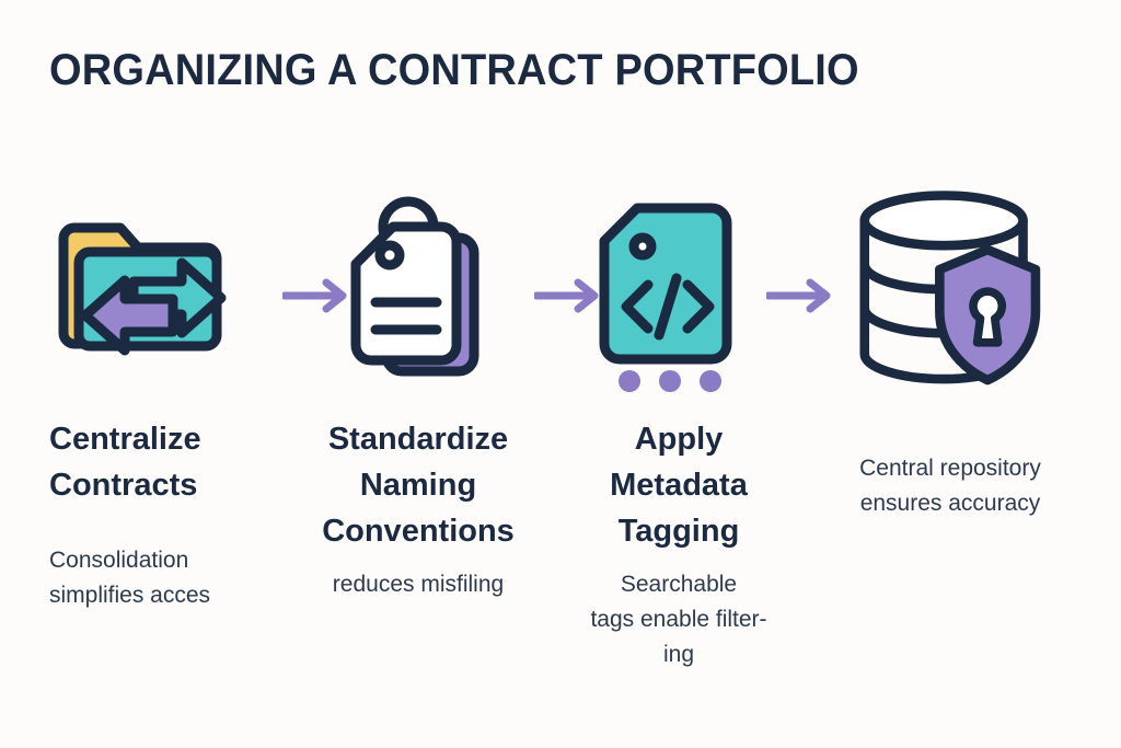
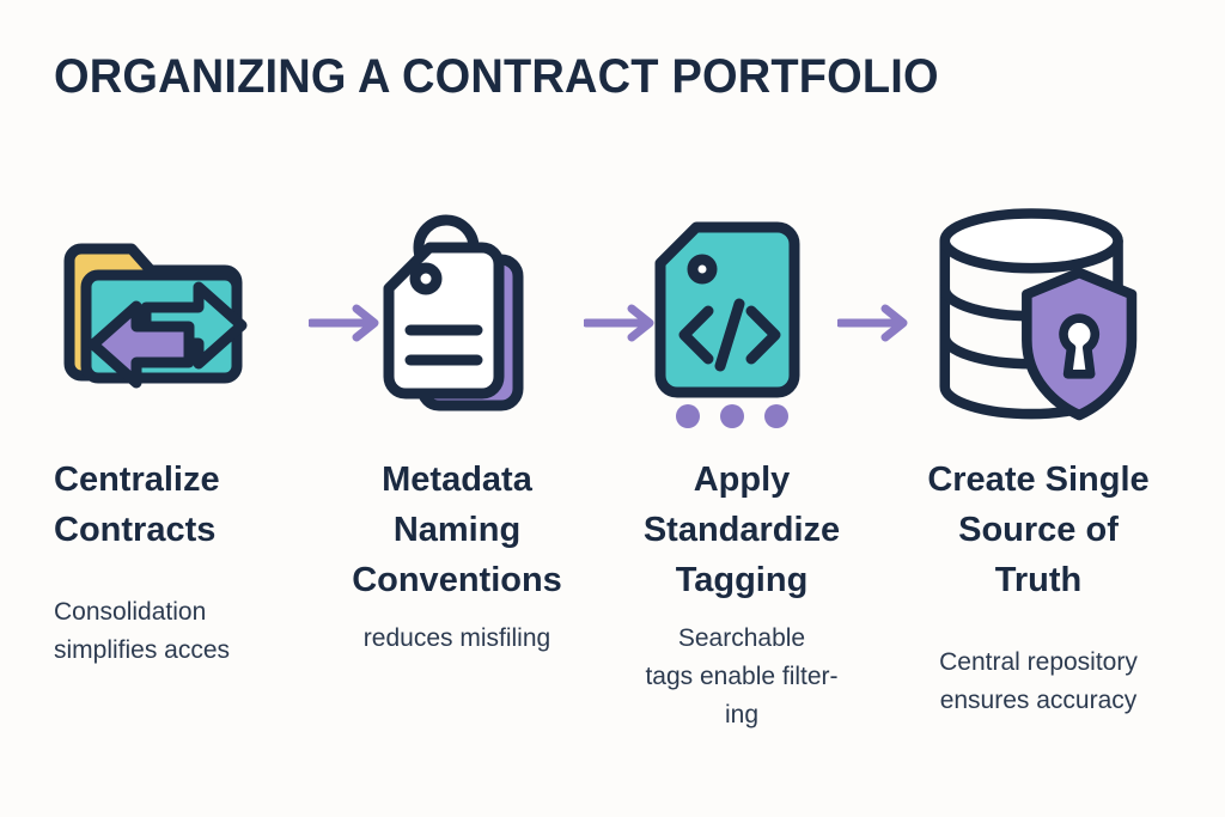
  ORGANIZING A CONTRACT PORTFOLIO
  Centralize
  Contracts
  Consolidation
  simplifies acces
- Standardize
+ Metadata
  Naming
  Conventions
  reduces misfiling
  Apply
- Metadata
+ Standardize
  Tagging
  Searchable
  tags enable filter-
  ing
+ Create Single
+ Source of Truth
  Central repository
  ensures accuracy
